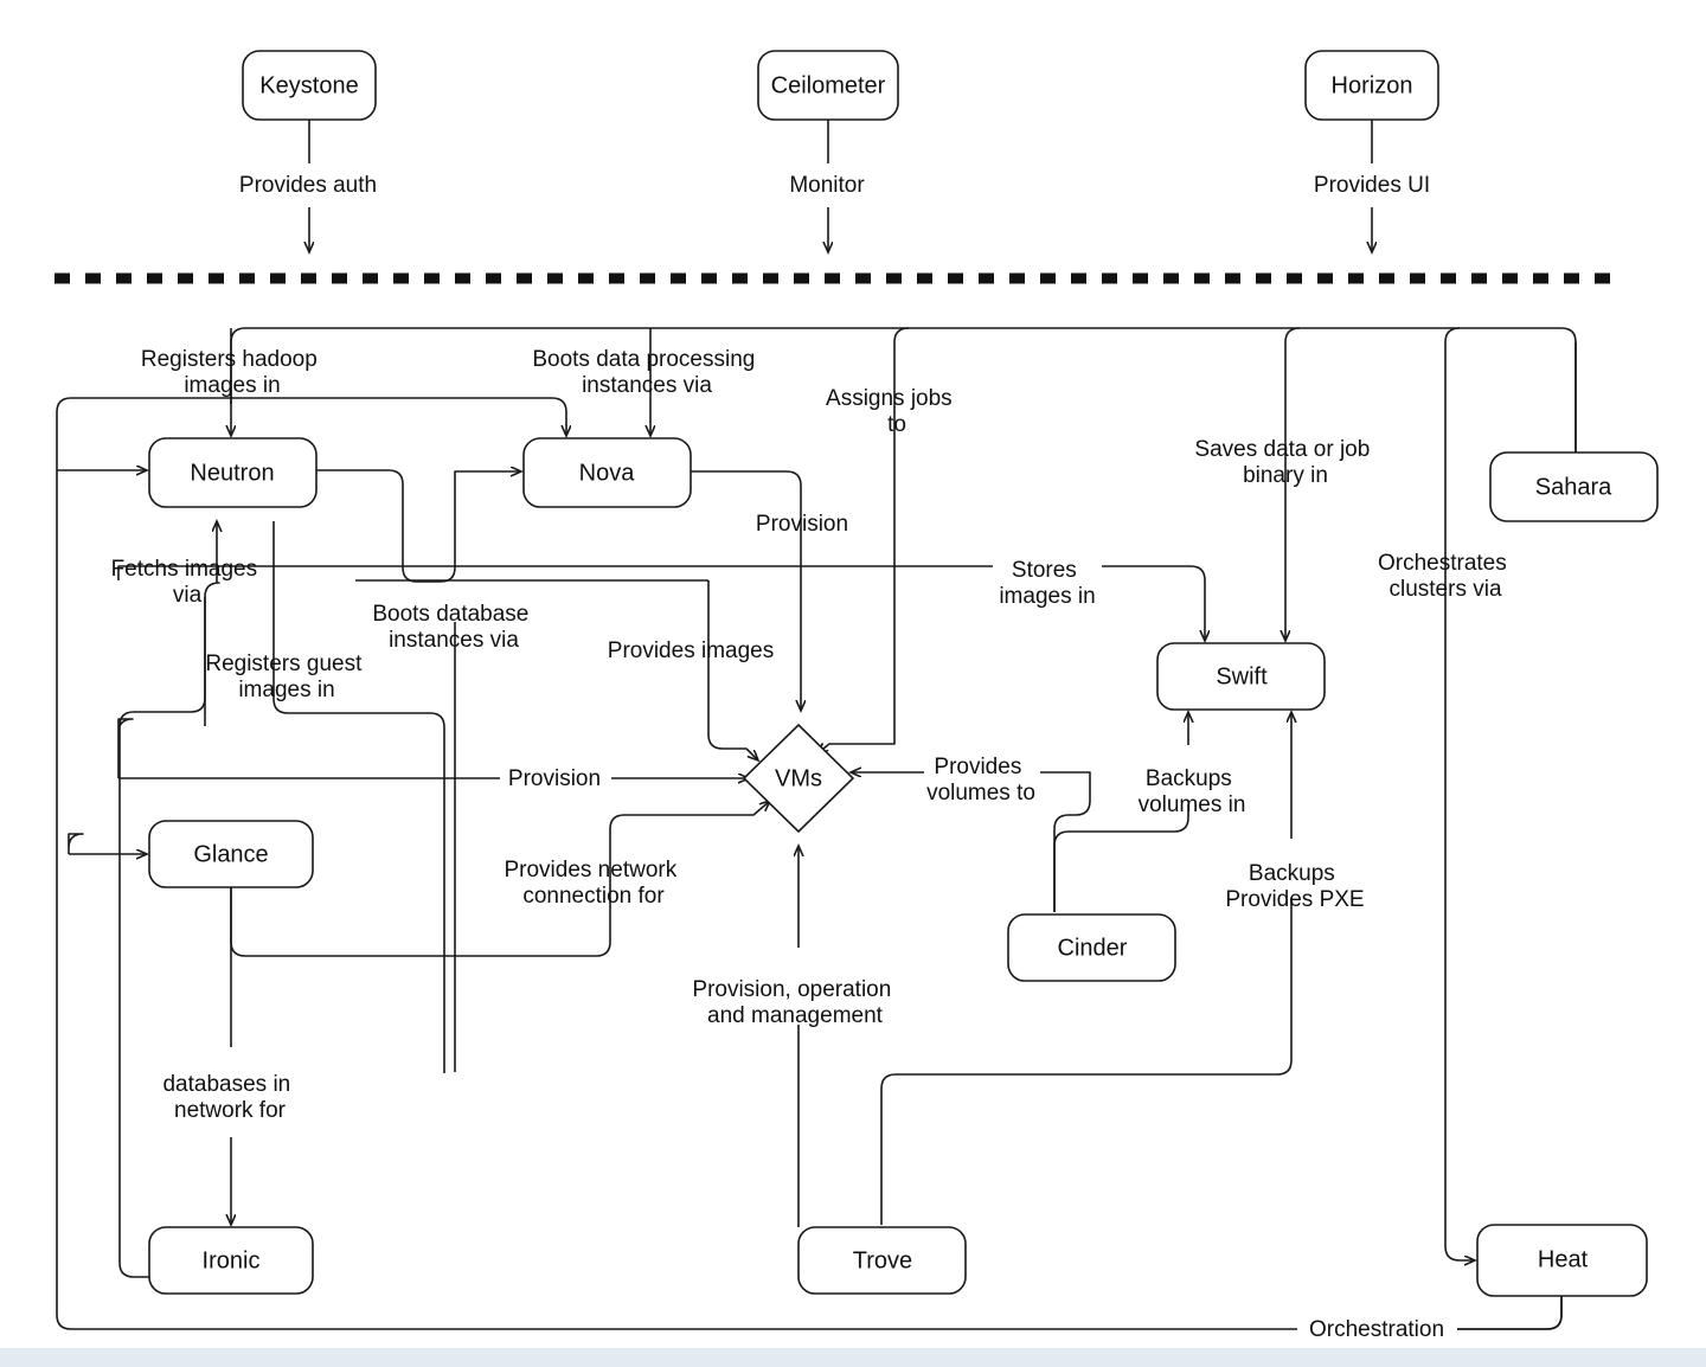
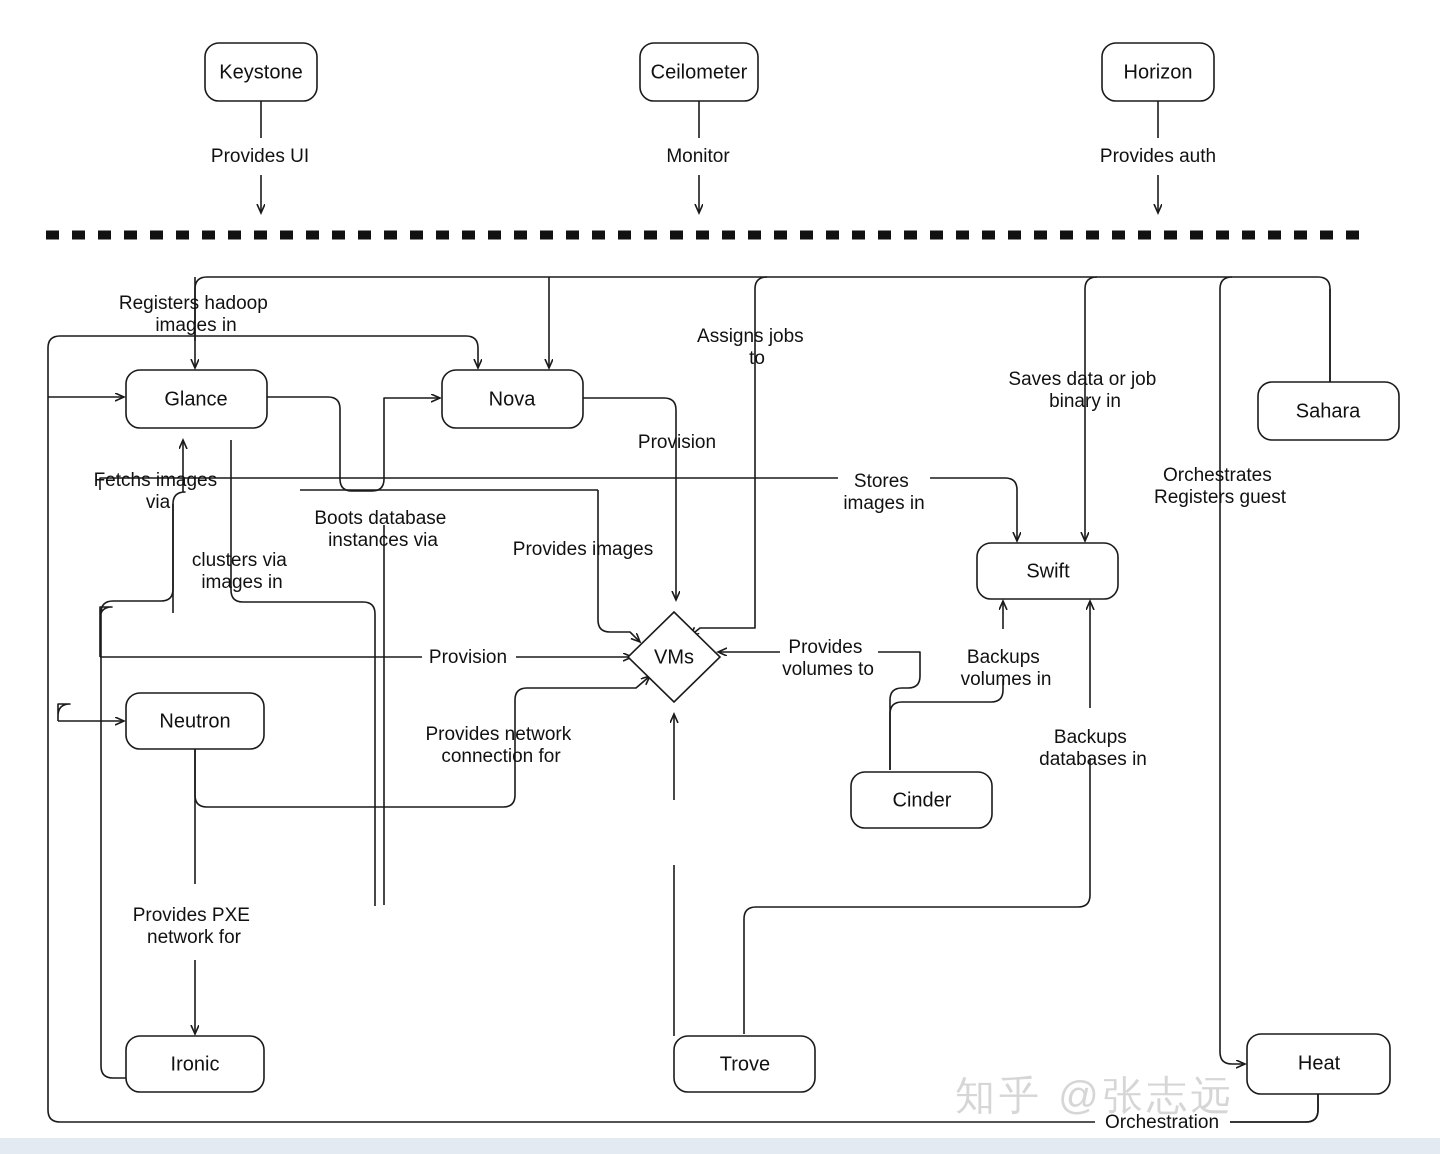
  Keystone
  Ceilometer
  Horizon
- Provides auth
+ Provides UI
  Monitor
- Provides UI
+ Provides auth
- Neutron
+ Glance
  Nova
  Sahara
  Swift
  VMs
- Glance
+ Neutron
  Cinder
  Ironic
  Trove
  Heat
  Registers hadoop images in
- Boots data processing instances via
  Assigns jobs to
  Saves data or job binary in
- Orchestrates clusters via
+ Orchestrates Registers guest
  Provision
  Fetchs images via
  Stores images in
  Boots database instances via
  Provides images
- Registers guest images in
+ clusters via images in
  Provision
  Provides volumes to
  Backups volumes in
  Provides network connection for
- Backups Provides PXE
+ Backups databases in
- Provision, operation and management
- databases in network for
+ Provides PXE network for
  Orchestration
+ 知乎 @张志远
